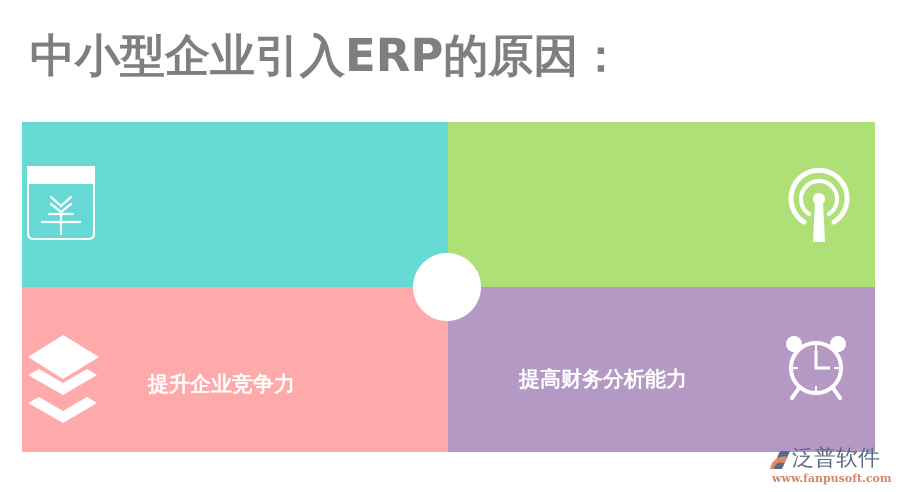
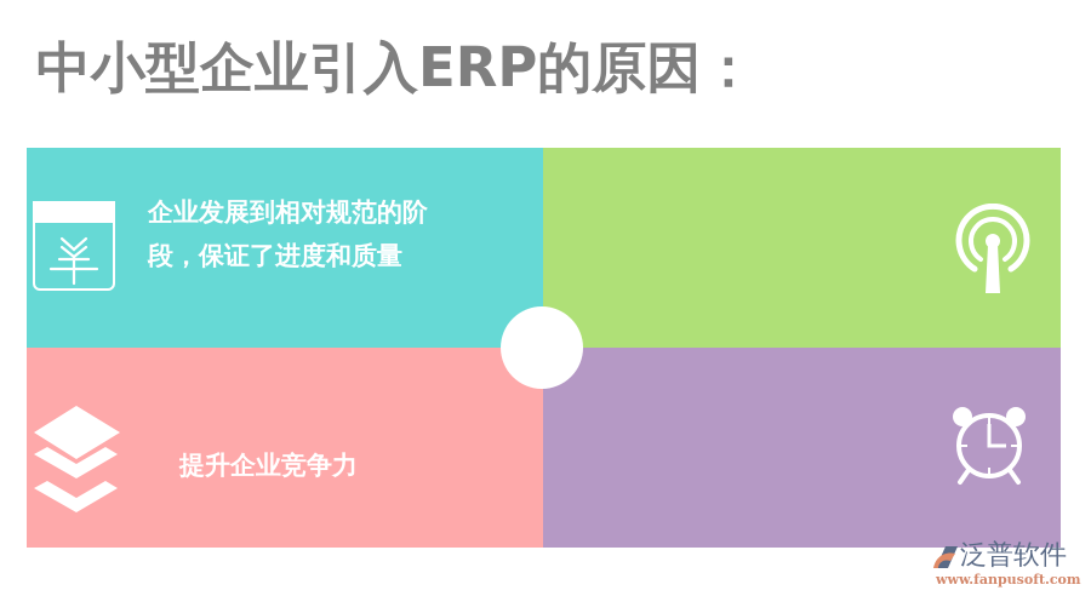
  中小型企业引入ERP的原因：
+ 企业发展到相对规范的阶
+ 段，保证了进度和质量
  提升企业竞争力
- 提高财务分析能力
  泛普软件
  www.fanpusoft.com
